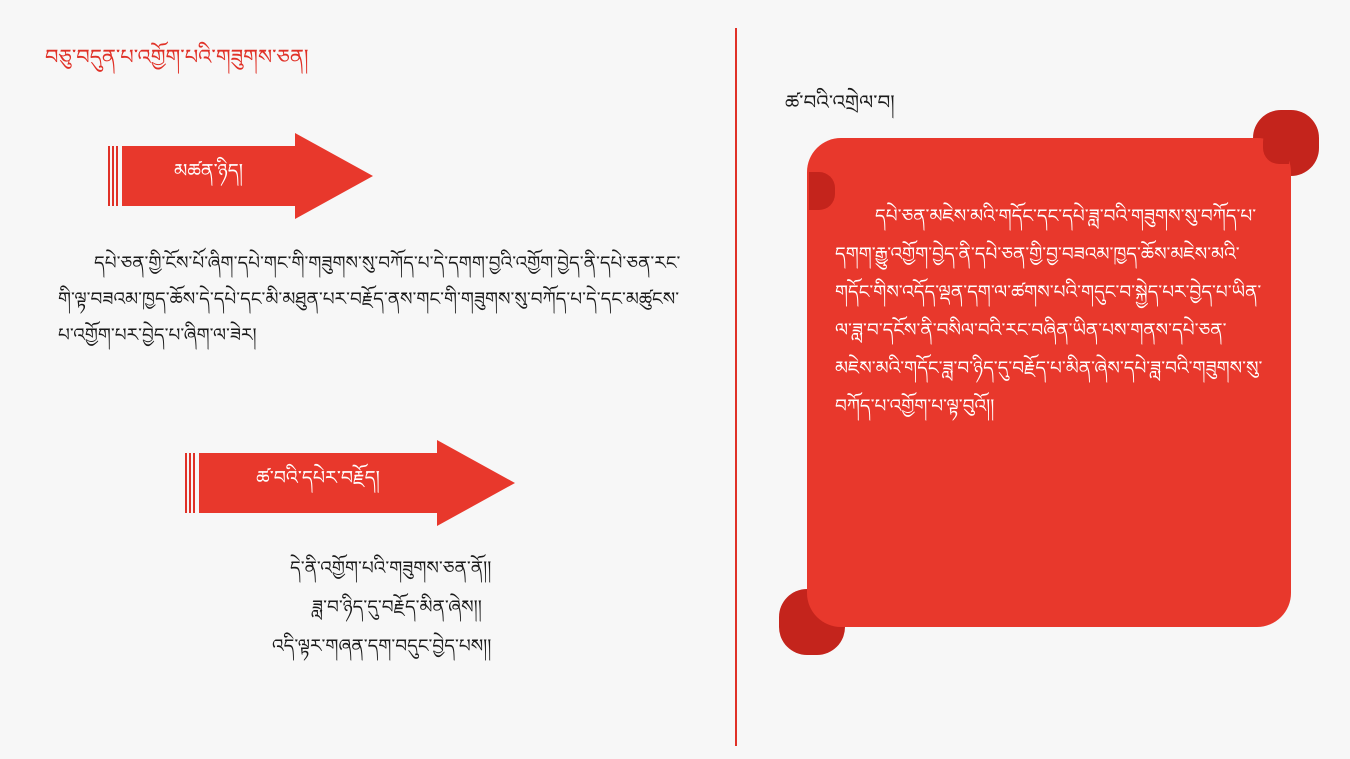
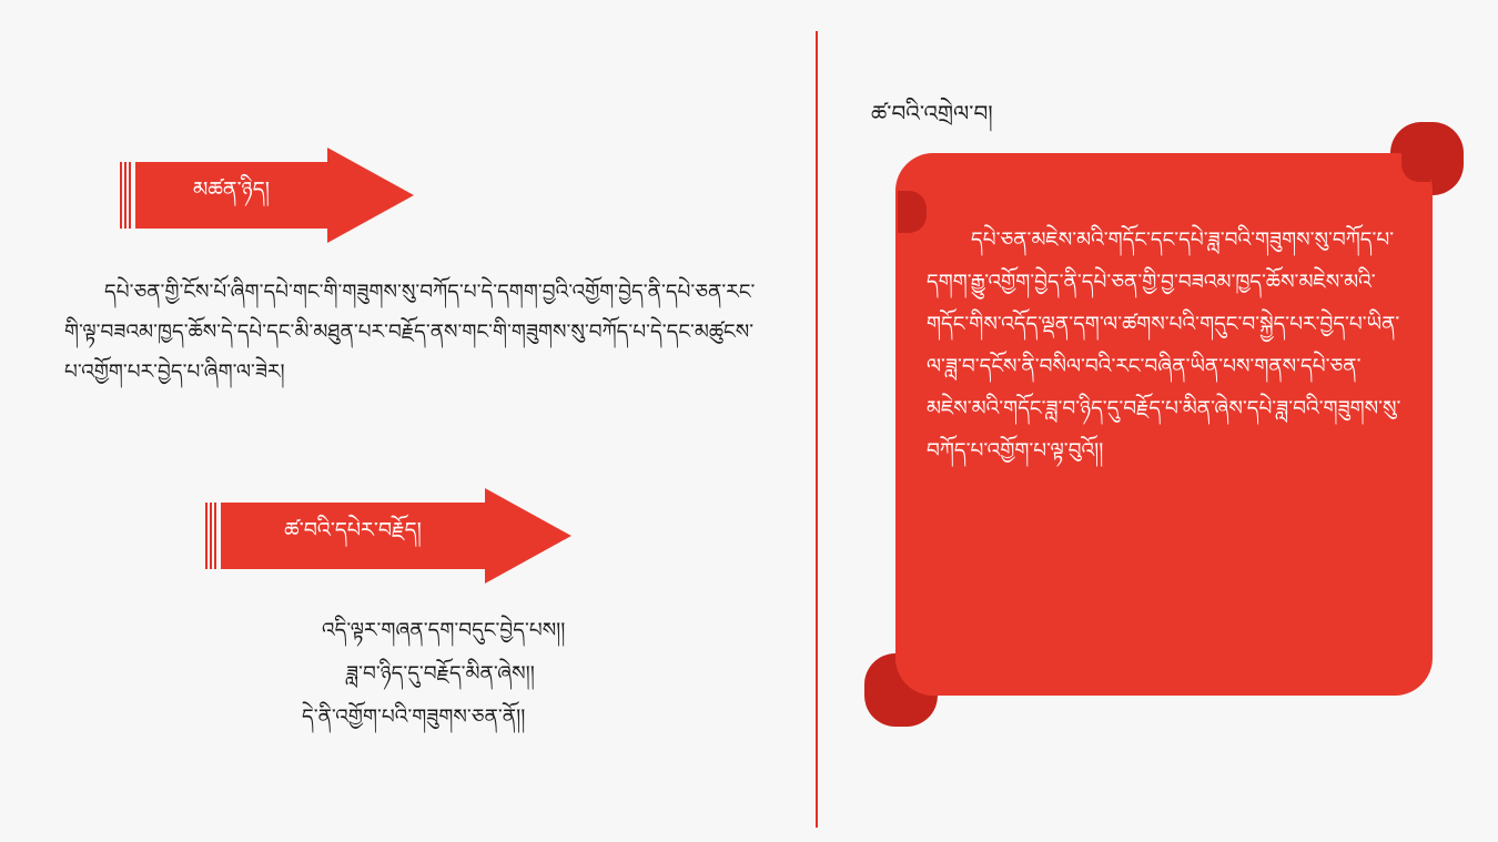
- བཅུ་བདུན་པ་འགྱོག་པའི་གཟུགས་ཅན།
  མཚན་ཉིད།
  དཔེ་ཅན་གྱི་ངོས་པོ་ཞིག་དཔེ་གང་གི་གཟུགས་སུ་བཀོད་པ་དེ་དགག་བྱའི་འགྱོག་བྱེད་ནི་དཔེ་ཅན་རང་གི་ལྟ་བཟའམ་ཁྱད་ཆོས་དེ་དཔེ་དང་མི་མཐུན་པར་བརྗོད་ནས་གང་གི་གཟུགས་སུ་བཀོད་པ་དེ་དང་མཚུངས་པ་འགྱོག་པར་བྱེད་པ་ཞིག་ལ་ཟེར།
  ཚ་བའི་དཔེར་བརྗོད།
- དེ་ནི་འགྱོག་པའི་གཟུགས་ཅན་ནོ།།
+ འདི་ལྟར་གཞན་དག་བདུང་བྱེད་པས།།
  ཟླ་བ་ཉིད་དུ་བརྗོད་མིན་ཞེས།།
- འདི་ལྟར་གཞན་དག་བདུང་བྱེད་པས།།
+ དེ་ནི་འགྱོག་པའི་གཟུགས་ཅན་ནོ།།
  ཚ་བའི་འགྲེལ་བ།
  དཔེ་ཅན་མཇེས་མའི་གདོང་དང་དཔེ་ཟླ་བའི་གཟུགས་སུ་བཀོད་པ་དགག་རྒྱུ་འགྱོག་བྱེད་ནི་དཔེ་ཅན་གྱི་བྱ་བཟའམ་ཁྱད་ཆོས་མཇེས་མའི་གདོང་གིས་འདོད་ལྡན་དག་ལ་ཚགས་པའི་གདུང་བ་སྐྱེད་པར་བྱེད་པ་ཡིན་ལ་ཟླ་བ་དངོས་ནི་བསིལ་བའི་རང་བཞིན་ཡིན་པས་གནས་དཔེ་ཅན་མཇེས་མའི་གདོང་ཟླ་བ་ཉིད་དུ་བརྗོད་པ་མིན་ཞེས་དཔེ་ཟླ་བའི་གཟུགས་སུ་བཀོད་པ་འགྱོག་པ་ལྟ་བུའོ།།
